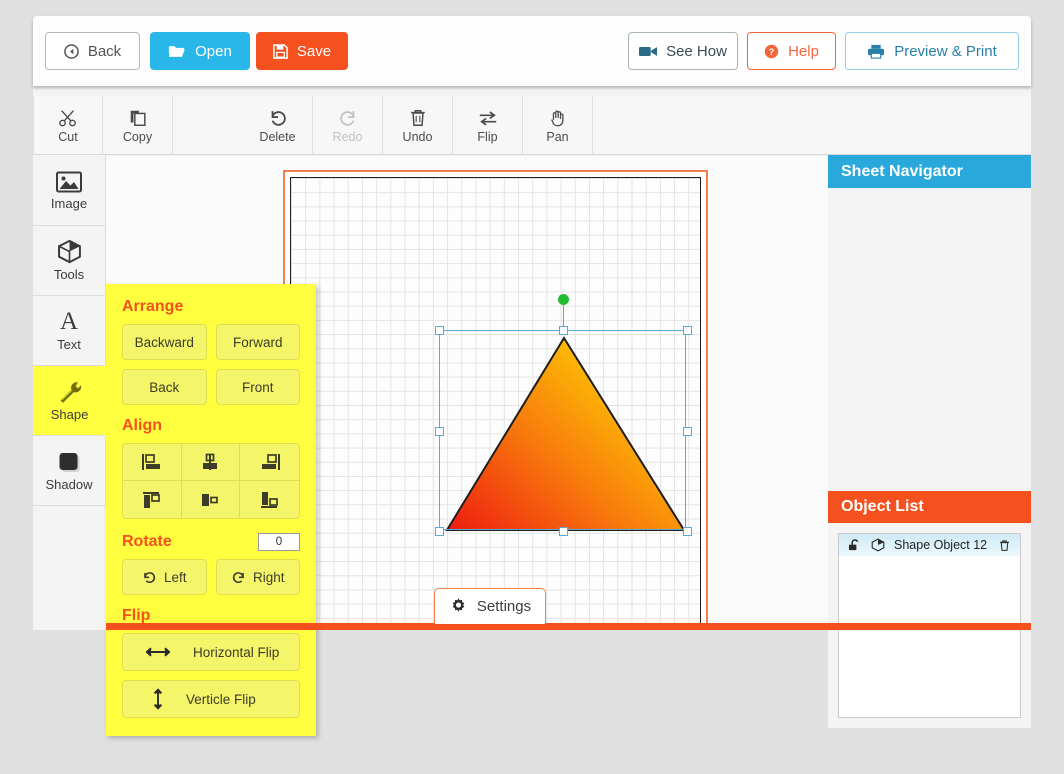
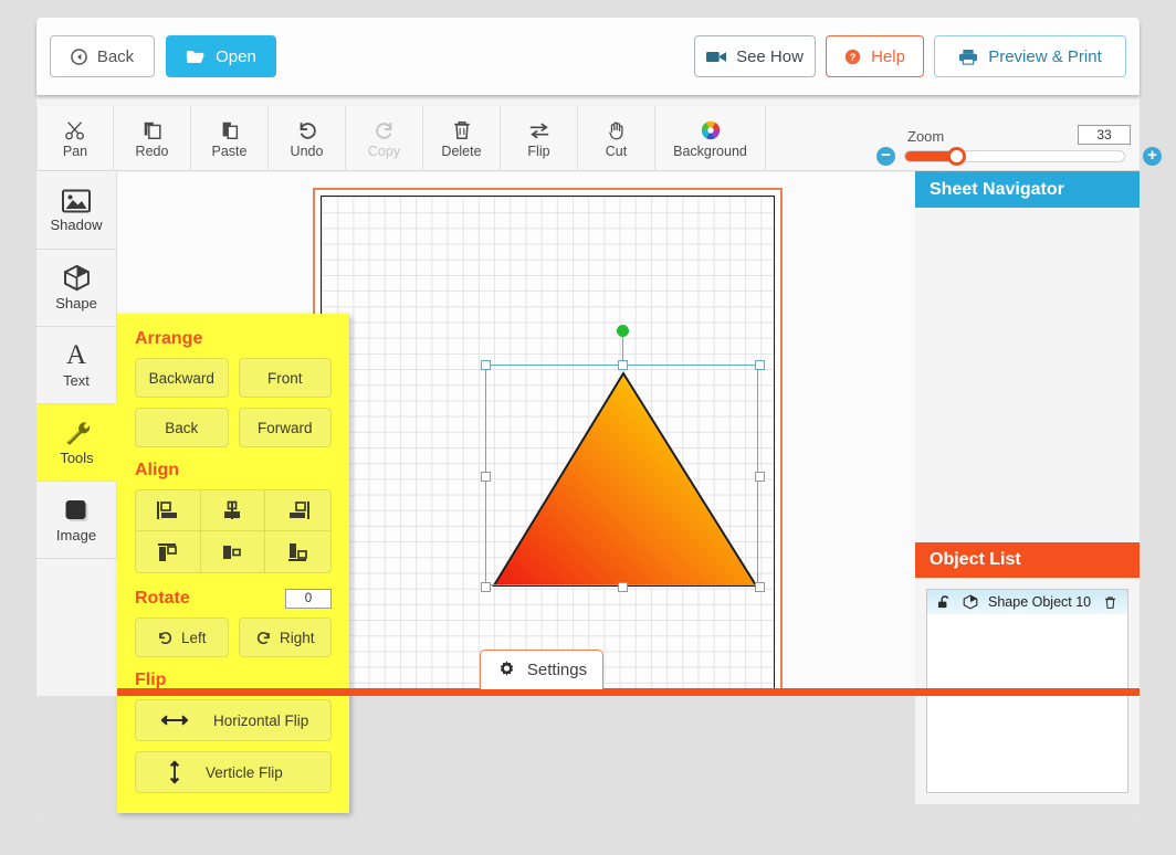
  Back
  Open
- Save
  See How
  ?
  Help
  Preview & Print
- Cut
+ Pan
- Copy
+ Redo
+ Paste
- Delete
+ Undo
- Redo
+ Copy
- Undo
+ Delete
  Flip
- Pan
+ Cut
+ Background
+ Zoom
+ 33
+ −
+ +
  Settings
- Image
+ Shadow
- Tools
+ Shape
  A
  Text
- Shape
+ Tools
- Shadow
+ Image
  Arrange
  Backward
- Forward
+ Front
  Back
- Front
+ Forward
  Align
  Rotate
  0
  Left
  Right
  Flip
  Horizontal Flip
  Verticle Flip
  Sheet Navigator
  Object List
- Shape Object 12
+ Shape Object 10
